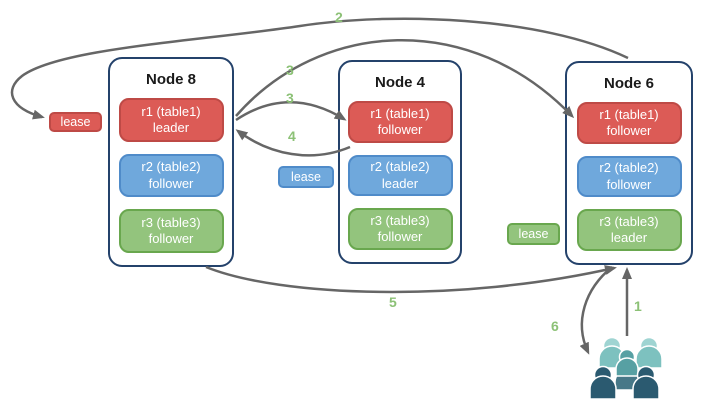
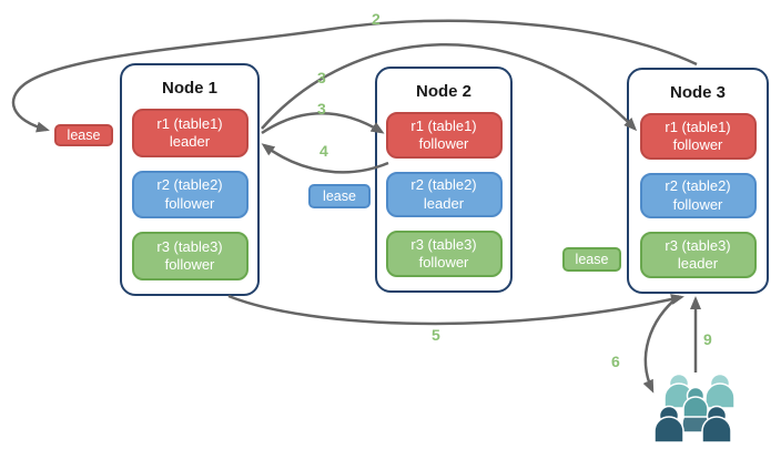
- Node 8
+ Node 1
  r1 (table1)
  leader
  r2 (table2)
  follower
  r3 (table3)
  follower
- Node 4
+ Node 2
  r1 (table1)
  follower
  r2 (table2)
  leader
  r3 (table3)
  follower
- Node 6
+ Node 3
  r1 (table1)
  follower
  r2 (table2)
  follower
  r3 (table3)
  leader
  lease
  lease
  lease
  2
  3
  3
  4
  5
  6
- 1
+ 9
